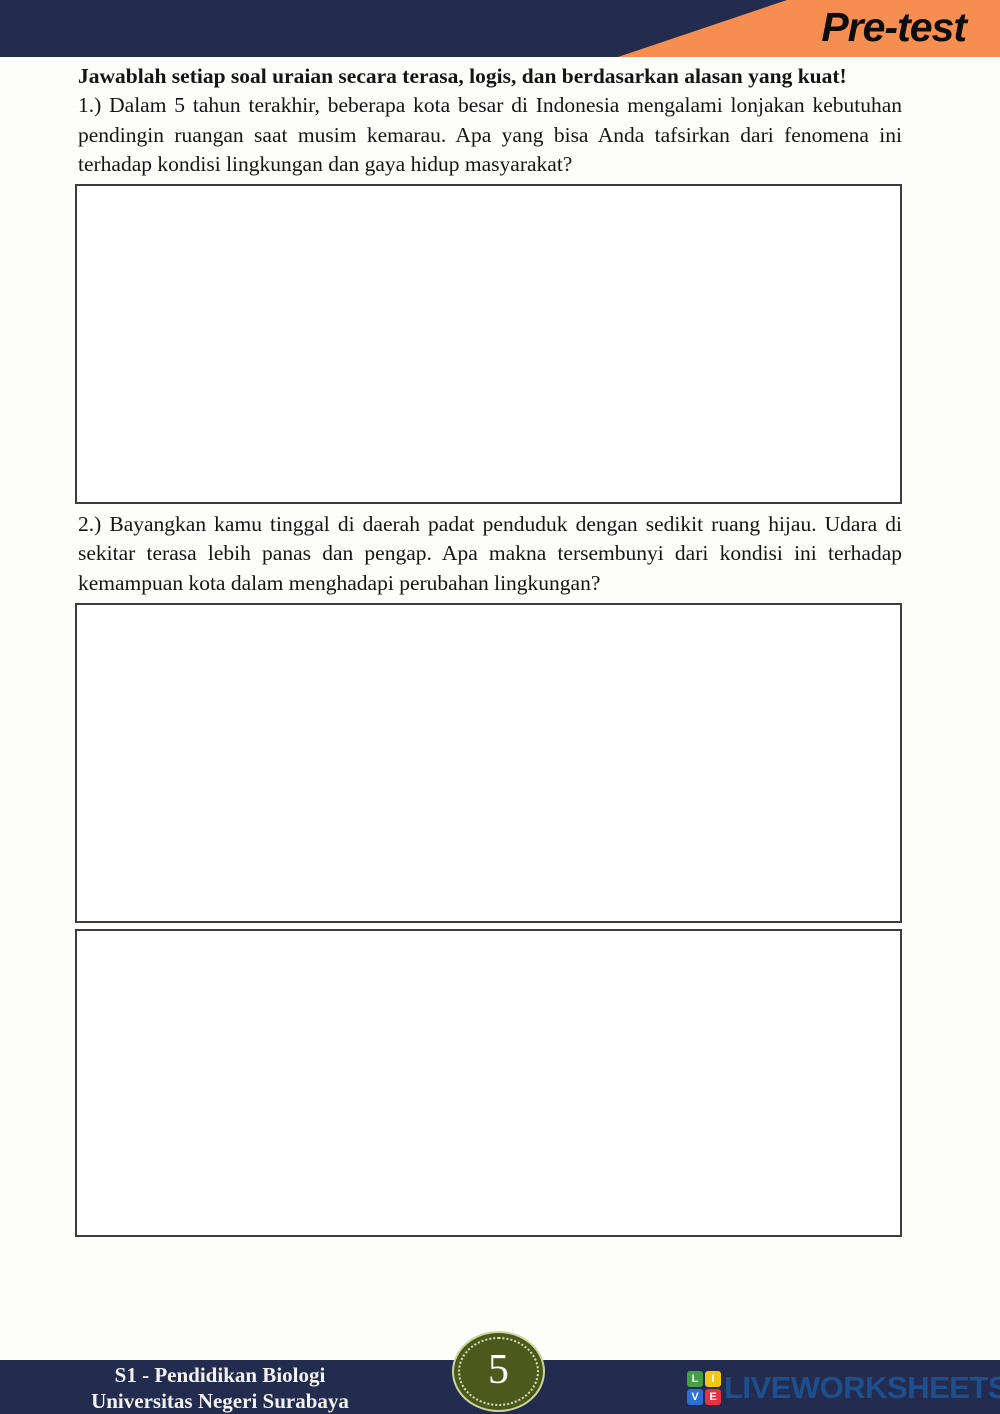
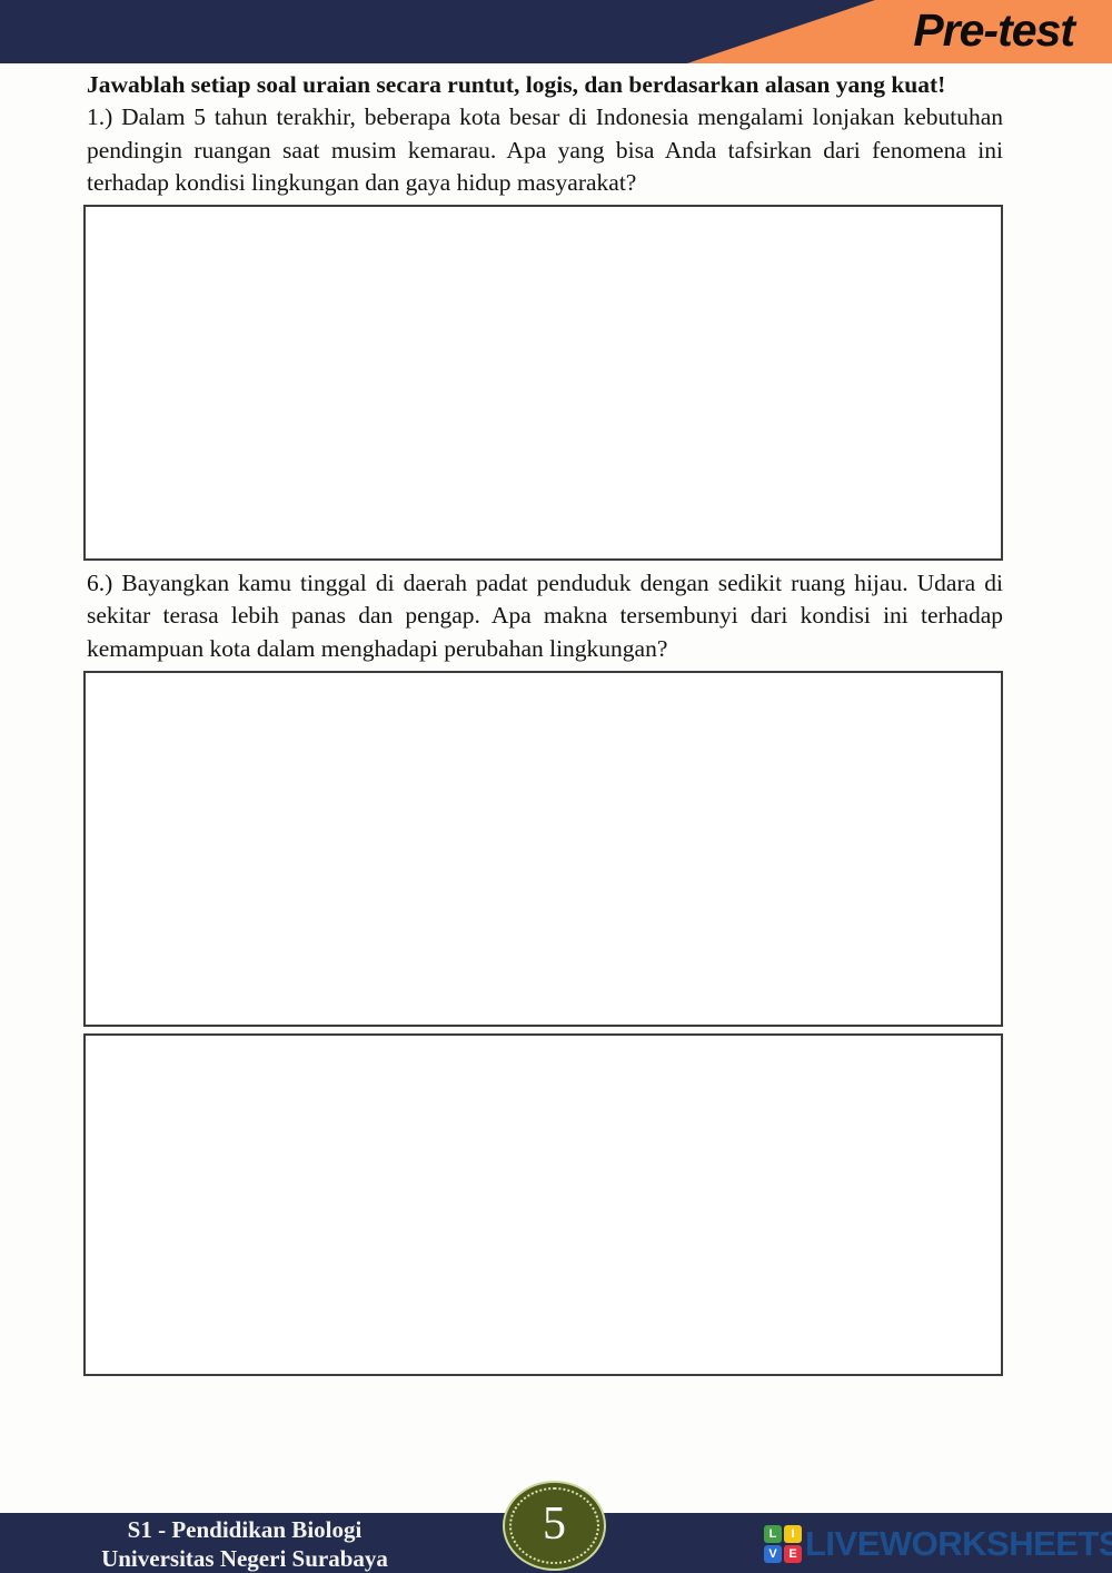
  Pre-test
- Jawablah setiap soal uraian secara terasa, logis, dan berdasarkan alasan yang kuat!
+ Jawablah setiap soal uraian secara runtut, logis, dan berdasarkan alasan yang kuat!
  1.) Dalam 5 tahun terakhir, beberapa kota besar di Indonesia mengalami lonjakan kebutuhan pendingin ruangan saat musim kemarau. Apa yang bisa Anda tafsirkan dari fenomena ini terhadap kondisi lingkungan dan gaya hidup masyarakat?
- 2.) Bayangkan kamu tinggal di daerah padat penduduk dengan sedikit ruang hijau. Udara di sekitar terasa lebih panas dan pengap. Apa makna tersembunyi dari kondisi ini terhadap kemampuan kota dalam menghadapi perubahan lingkungan?
+ 6.) Bayangkan kamu tinggal di daerah padat penduduk dengan sedikit ruang hijau. Udara di sekitar terasa lebih panas dan pengap. Apa makna tersembunyi dari kondisi ini terhadap kemampuan kota dalam menghadapi perubahan lingkungan?
  S1 - Pendidikan Biologi
  Universitas Negeri Surabaya
  5
  L
  I
  V
  E
  LIVEWORKSHEETS
